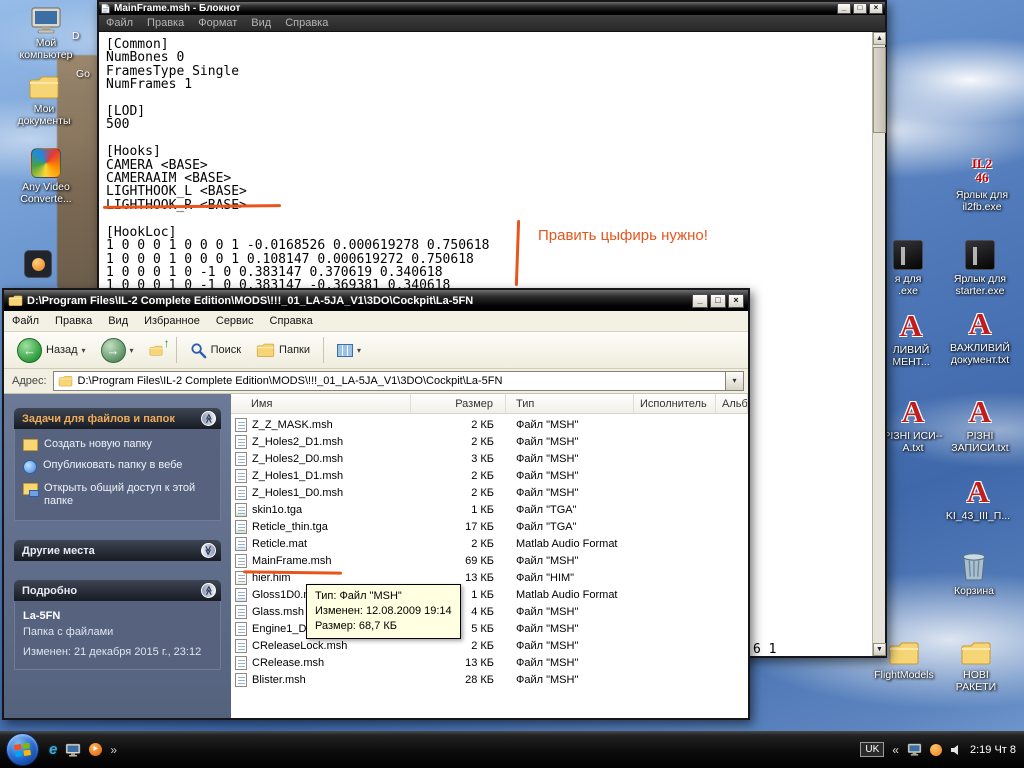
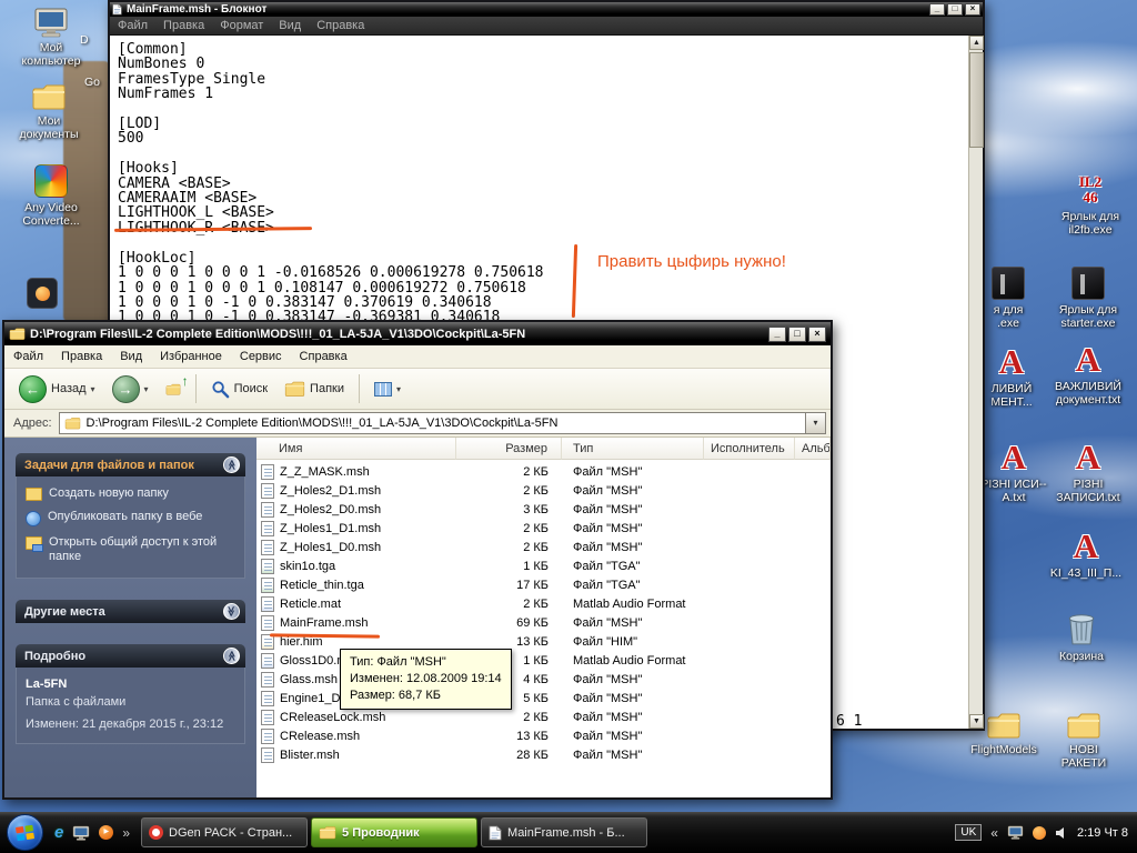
  Мой компьютер
  Мои документы
  Any Video Converte...
  D
  Go
  IL2 46
  Ярлык для il2fb.exe
  я для .exe
  Ярлык для starter.exe
  А
  ЛИВИЙ МЕНТ...
  А
  ВАЖЛИВИЙ документ.txt
  А
  ІЗНІ ИСИ--А.txt
  А
  РІЗНІ ЗАПИСИ.txt
  А
  KI_43_III_П...
  Корзина
  FlightModels
  НОВІ РАКЕТИ
  MainFrame.msh - Блокнот
  _
  □
  ×
  Файл
  Правка
  Формат
  Вид
  Справка
  [Common]
  NumBones 0
  FramesType Single
  NumFrames 1
  [LOD]
  500
  [Hooks]
  CAMERA <BASE>
  CAMERAAIM <BASE>
  LIGHTHOOK_L <BASE>
  [HookLoc]
  1 0 0 0 1 0 0 0 1 -0.0168526 0.000619278 0.750618
  1 0 0 0 1 0 0 0 1 0.108147 0.000619272 0.750618
  1 0 0 0 1 0 -1 0 0.383147 0.370619 0.340618
  1 0 0 0 1 0 -1 0 0.383147 -0.369381 0.340618
  6 1
  Править цыфирь нужно!
  D:\Program Files\IL-2 Complete Edition\MODS\!!!_01_LA-5JA_V1\3DO\Cockpit\La-5FN
  _
  □
  ×
  Файл
  Правка
  Вид
  Избранное
  Сервис
  Справка
  ←
  Назад
  ▾
  →
  ▾
  ↑
  Поиск
  Папки
  ▾
  Адрес:
  D:\Program Files\IL-2 Complete Edition\MODS\!!!_01_LA-5JA_V1\3DO\Cockpit\La-5FN
  ▾
  Задачи для файлов и папок
  Создать новую папку
  Опубликовать папку в вебе
  Открыть общий доступ к этой папке
  Другие места
  Подробно
  La-5FN
  Папка с файлами
  Изменен: 21 декабря 2015 г., 23:12
  Имя
  Размер
  Тип
  Исполнитель
  Z_Z_MASK.msh
  2 КБ
  Файл "MSH"
  Z_Holes2_D1.msh
  2 КБ
  Файл "MSH"
  Z_Holes2_D0.msh
  3 КБ
  Файл "MSH"
  Z_Holes1_D1.msh
  2 КБ
  Файл "MSH"
  Z_Holes1_D0.msh
  2 КБ
  Файл "MSH"
  skin1o.tga
  1 КБ
  Файл "TGA"
  Reticle_thin.tga
  17 КБ
  Файл "TGA"
  Reticle.mat
  2 КБ
  Matlab Audio Format
  MainFrame.msh
  69 КБ
  Файл "MSH"
  hier.him
  13 КБ
  Файл "HIM"
  Gloss1D0.
  1 КБ
  Matlab Audio Format
  Glass.msh
  4 КБ
  Файл "MSH"
  5 КБ
  Файл "MSH"
  CReleaseLock.msh
  2 КБ
  Файл "MSH"
  CRelease.msh
  13 КБ
  Файл "MSH"
  Blister.msh
  28 КБ
  Файл "MSH"
  Тип: Файл "MSH"
  Изменен: 12.08.2009 19:14
  Размер: 68,7 КБ
  e
  »
+ DGen PACK - Стран...
+ 5 Проводник
+ MainFrame.msh - Б...
  UK
  «
  2:19 Чт 8
